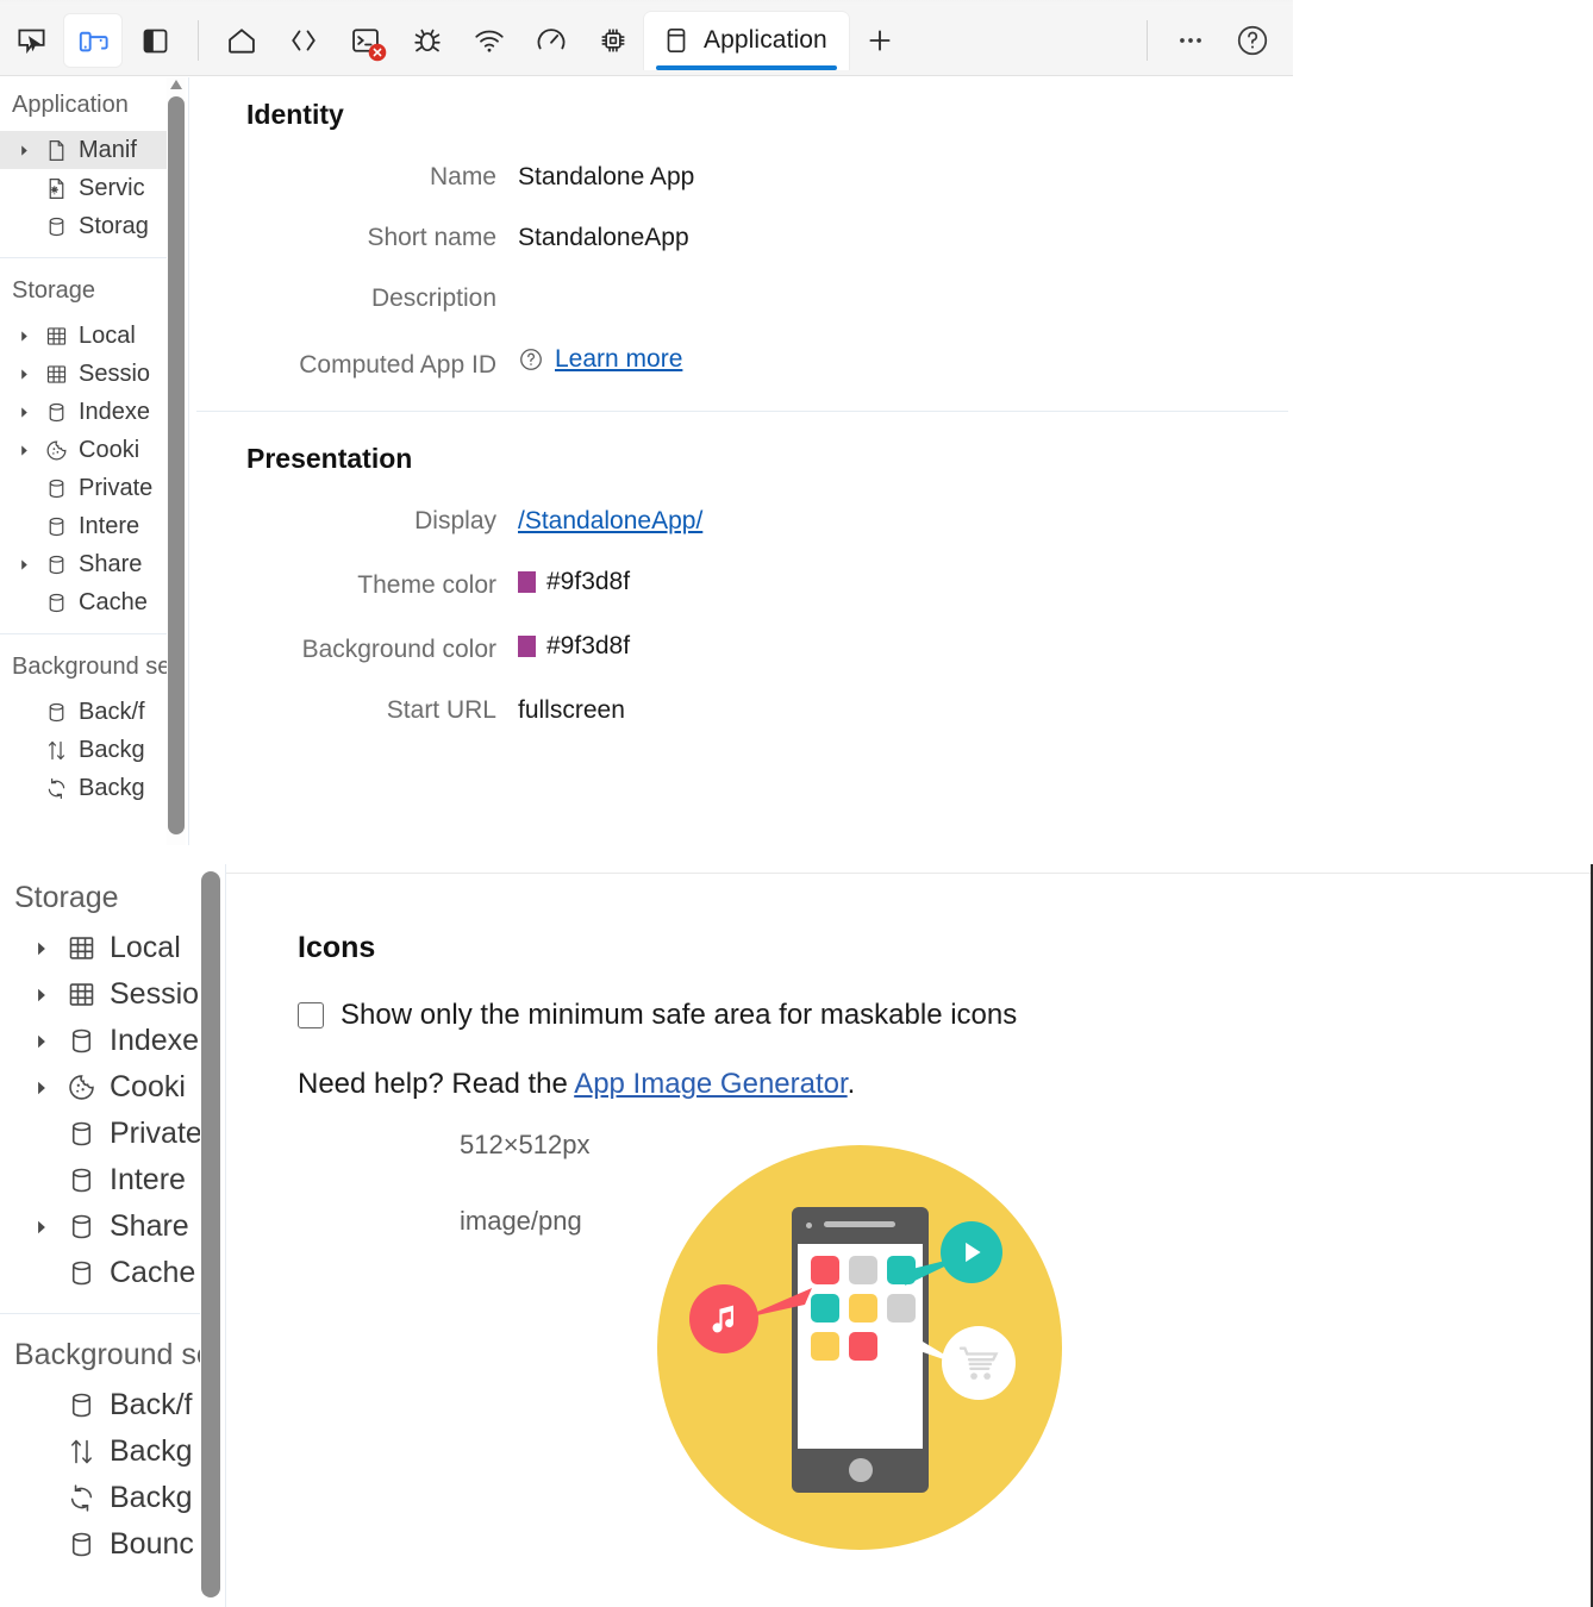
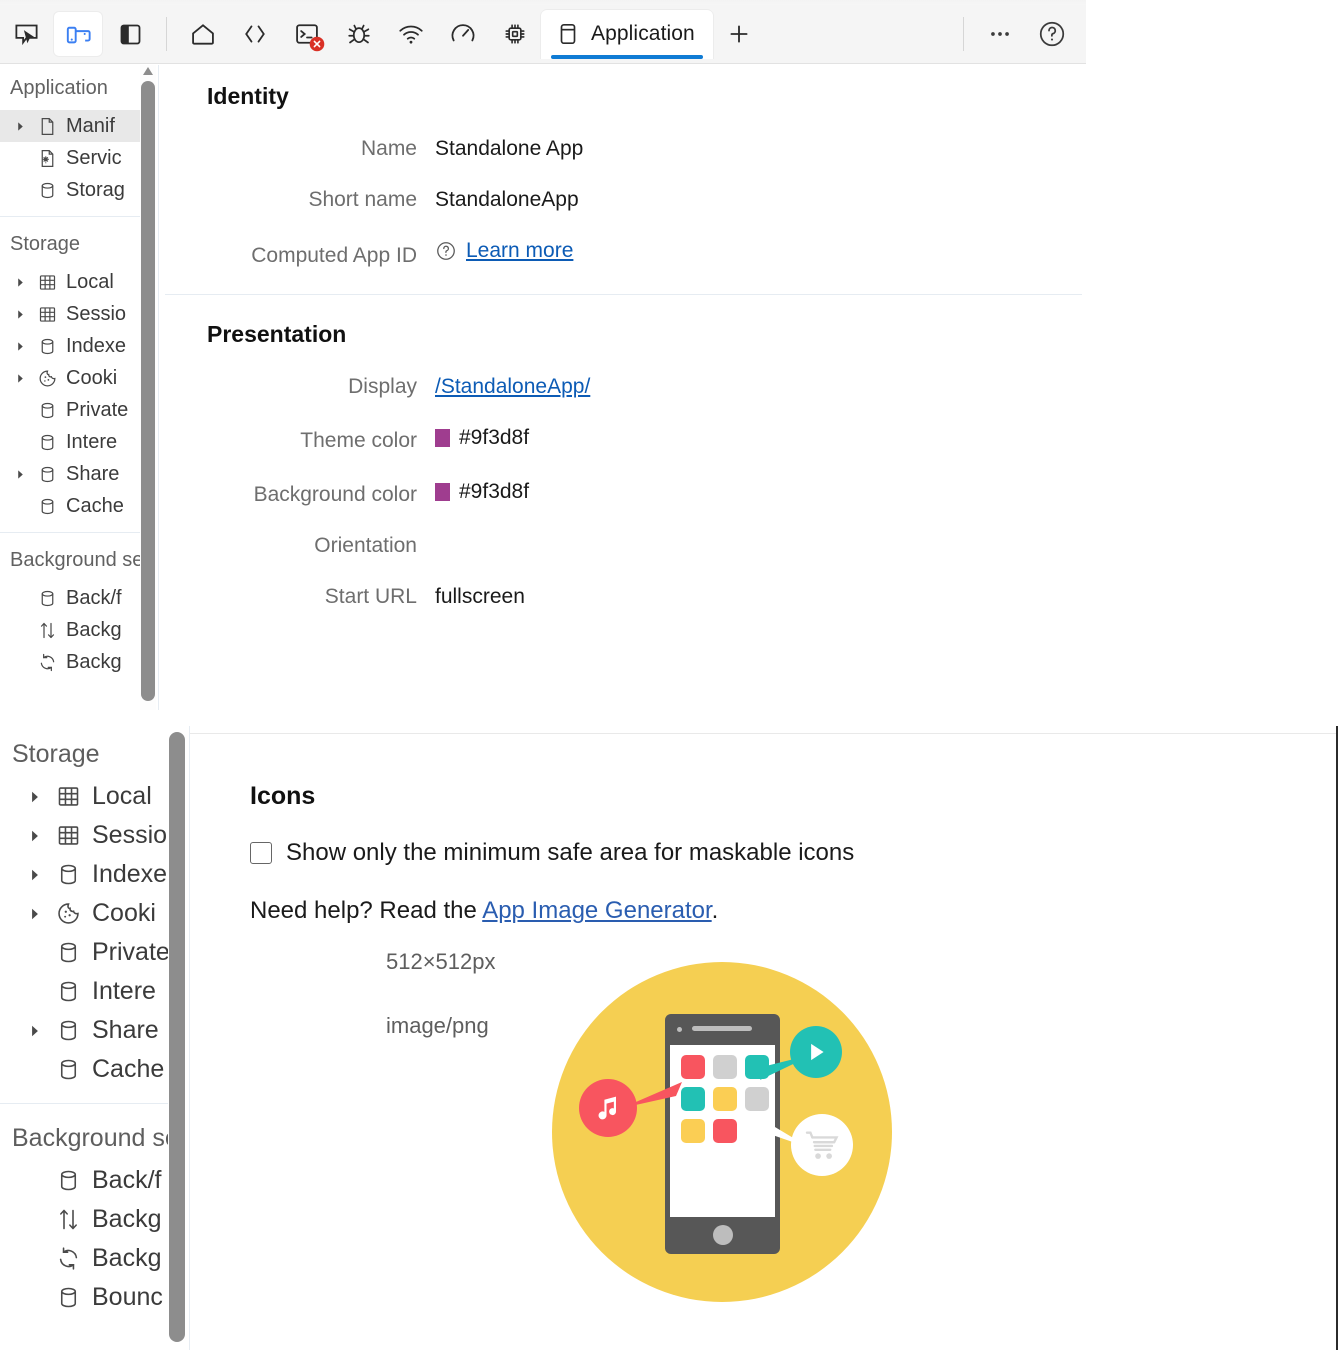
  Application
  Application
  Manif
  Servic
  Storag
  Storage
  Local
  Sessio
  Indexe
  Cooki
  Private
  Intere
  Share
  Cache
  Background se
  Back/f
  Backg
  Backg
  Identity
  Name
  Standalone App
  Short name
  StandaloneApp
- Description
  Computed App ID
  Learn more
  Presentation
  Display
  /StandaloneApp/
  Theme color
  #9f3d8f
  Background color
  #9f3d8f
+ Orientation
  Start URL
  fullscreen
  Storage
  Local
  Sessio
  Indexe
  Cooki
  Private
  Intere
  Share
  Cache
  Background s
  Back/f
  Backg
  Backg
  Bounc
  Icons
  Show only the minimum safe area for maskable icons
  Need help? Read the App Image Generator.
  512×512px
  image/png
